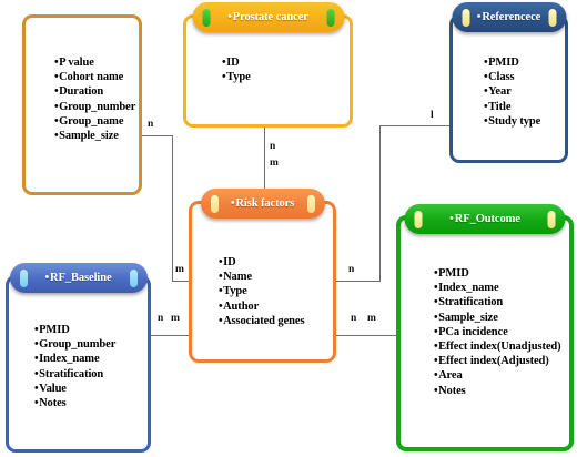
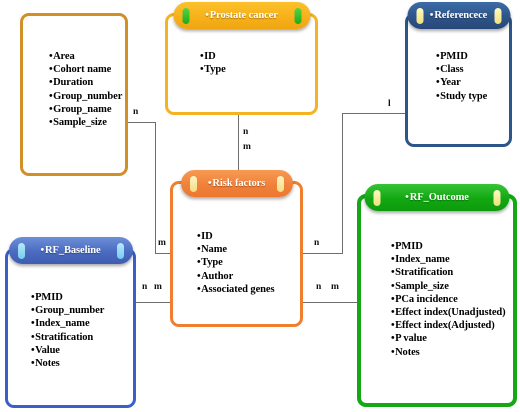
  n
  m
  n
  m
  n
  l
  n
  m
  n
  m
- P value
+ Area
  Cohort name
  Duration
  Group_number
  Group_name
  Sample_size
  Prostate cancer
  ID
  Type
  Referencece
  PMID
  Class
  Year
- Title
  Study type
  Risk factors
  ID
  Name
  Type
  Author
  Associated genes
  RF_Baseline
  PMID
  Group_number
  Index_name
  Stratification
  Value
  Notes
  RF_Outcome
  PMID
  Index_name
  Stratification
  Sample_size
  PCa incidence
  Effect index(Unadjusted)
  Effect index(Adjusted)
- Area
+ P value
  Notes
